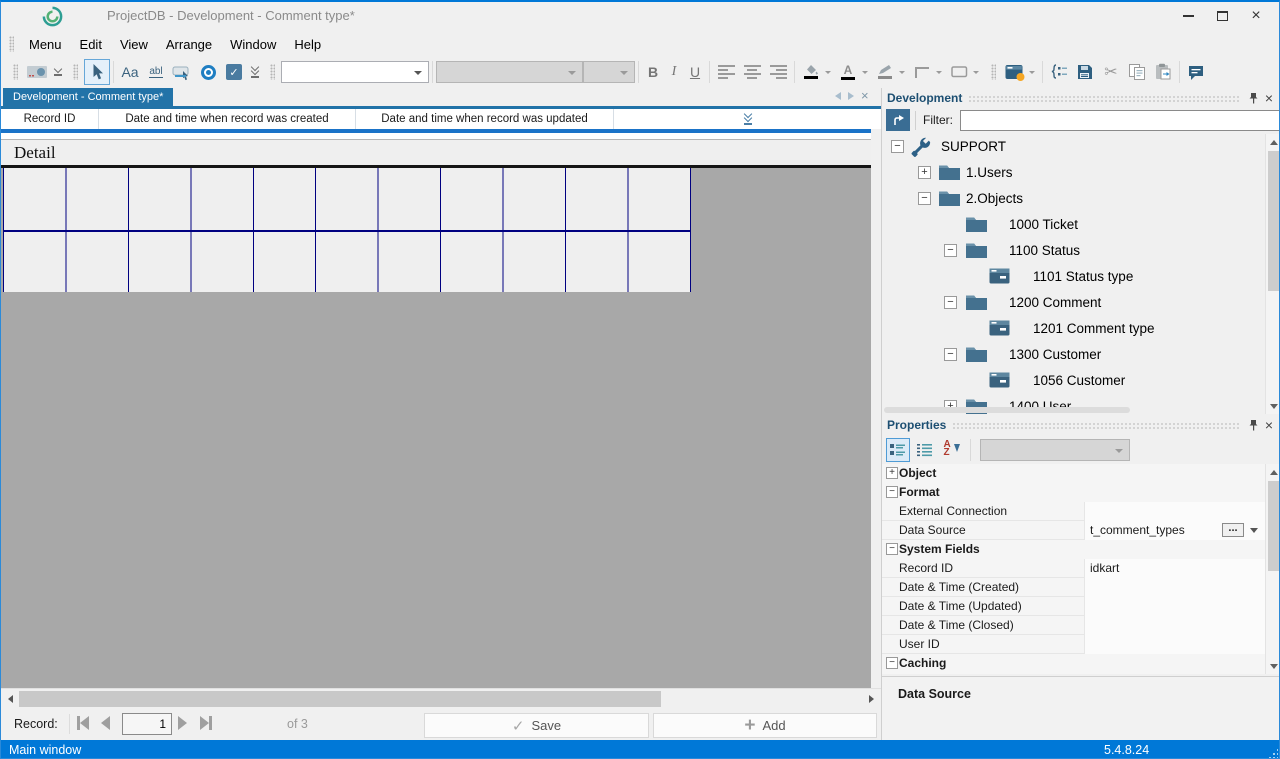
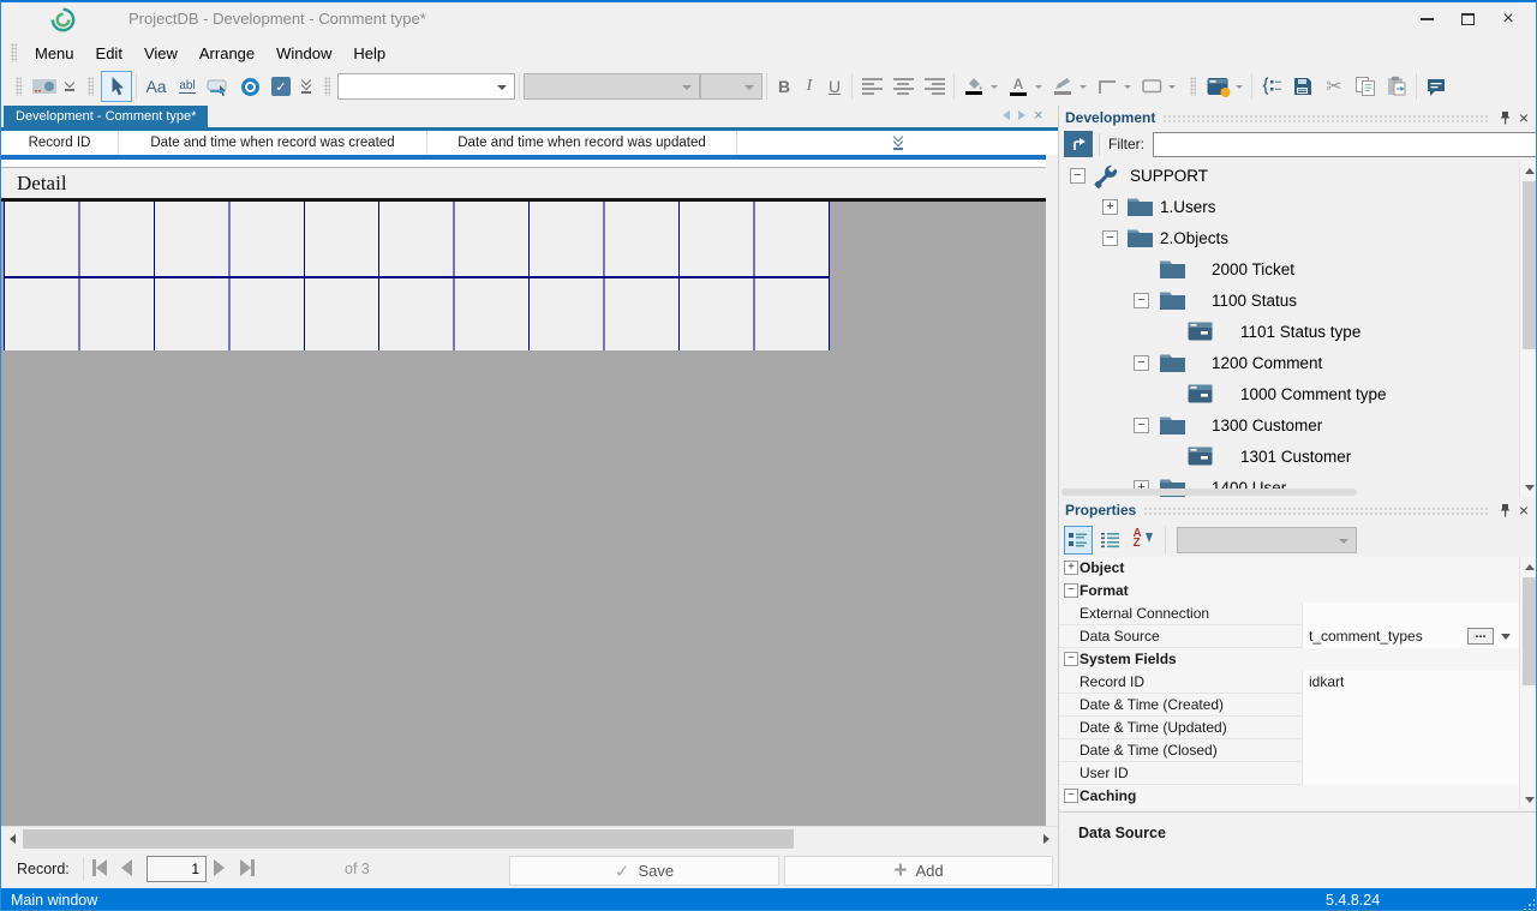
  ProjectDB - Development - Comment type*
  ×
  Menu
  Edit
  View
  Arrange
  Window
  Help
  Aa
  abl
  ✓
  B
  I
  U
  A
  ✂
  Development - Comment type*
  ×
  Record ID
  Date and time when record was created
  Date and time when record was updated
  Detail
  Record:
  1
  of 3
  ✓
  Save
  +
  Add
  Development
  ×
  Filter:
  −
  SUPPORT
  +
  1.Users
  −
  2.Objects
- 1000 Ticket
+ 2000 Ticket
  −
  1100 Status
  1101 Status type
  −
  1200 Comment
- 1201 Comment type
+ 1000 Comment type
  −
  1300 Customer
- 1056 Customer
+ 1301 Customer
  +
  Properties
  ×
  A
  Z
  +
  Object
  −
  Format
  External Connection
  Data Source
  t_comment_types
  ...
  −
  System Fields
  Record ID
  idkart
  Date & Time (Created)
  Date & Time (Updated)
  Date & Time (Closed)
  User ID
  −
  Caching
  Data Source
  Main window
  5.4.8.24
